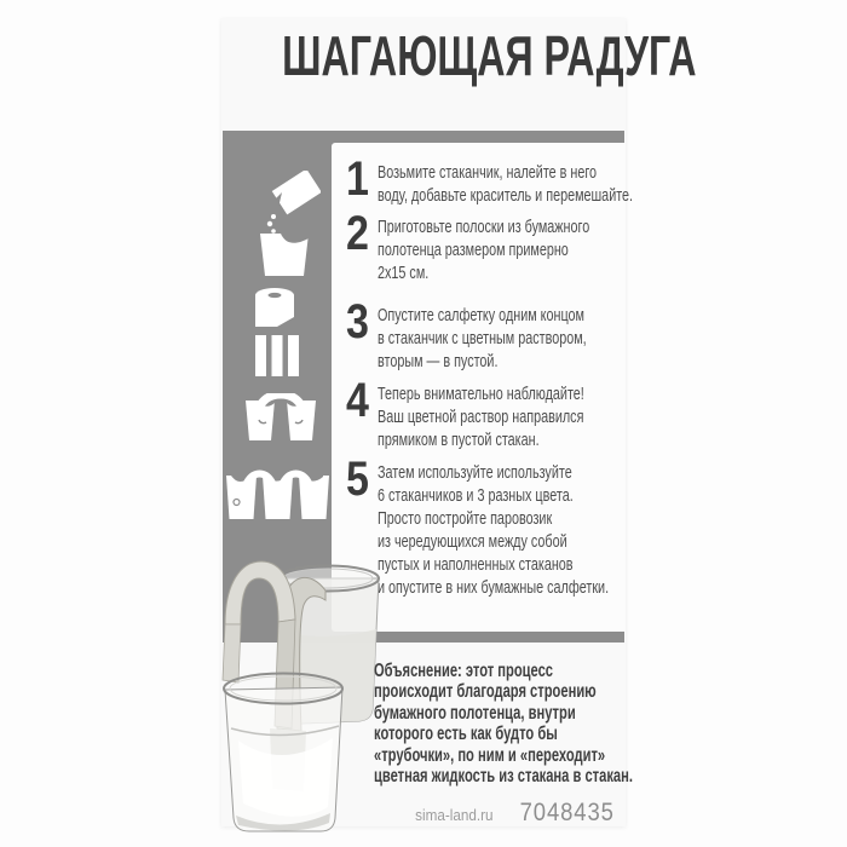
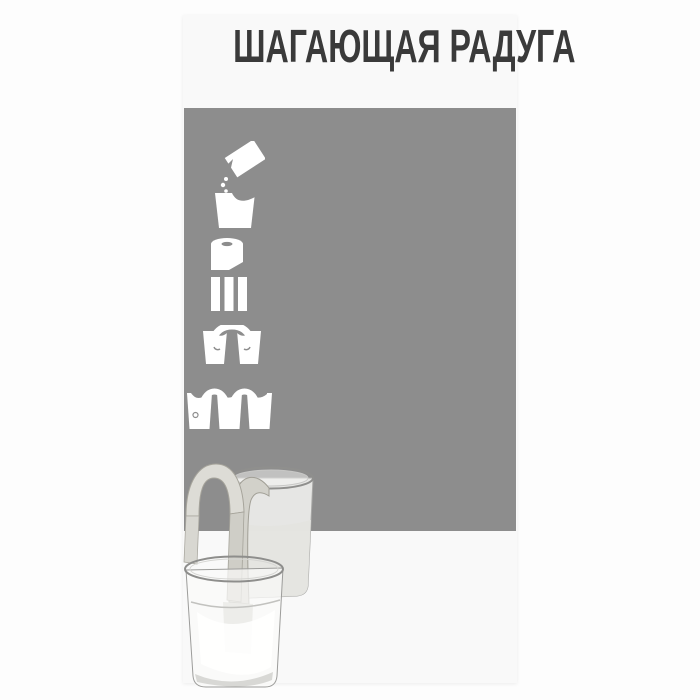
  ШАГАЮЩАЯ РАДУГА
- 1
- Возьмите стаканчик, налейте в него
- воду, добавьте краситель и перемешайте.
- 2
- Приготовьте полоски из бумажного
- полотенца размером примерно
- 2х15 см.
- 3
- Опустите салфетку одним концом
- в стаканчик с цветным раствором,
- вторым — в пустой.
- 4
- Теперь внимательно наблюдайте!
- Ваш цветной раствор направился
- прямиком в пустой стакан.
- 5
- Затем используйте используйте
- 6 стаканчиков и 3 разных цвета.
- Просто постройте паровозик
- из чередующихся между собой
- пустых и наполненных стаканов
- и опустите в них бумажные салфетки.
- Объяснение: этот процесс
- происходит благодаря строению
- бумажного полотенца, внутри
- которого есть как будто бы
- «трубочки», по ним и «переходит»
- цветная жидкость из стакана в стакан.
- sima-land.ru
- 7048435
